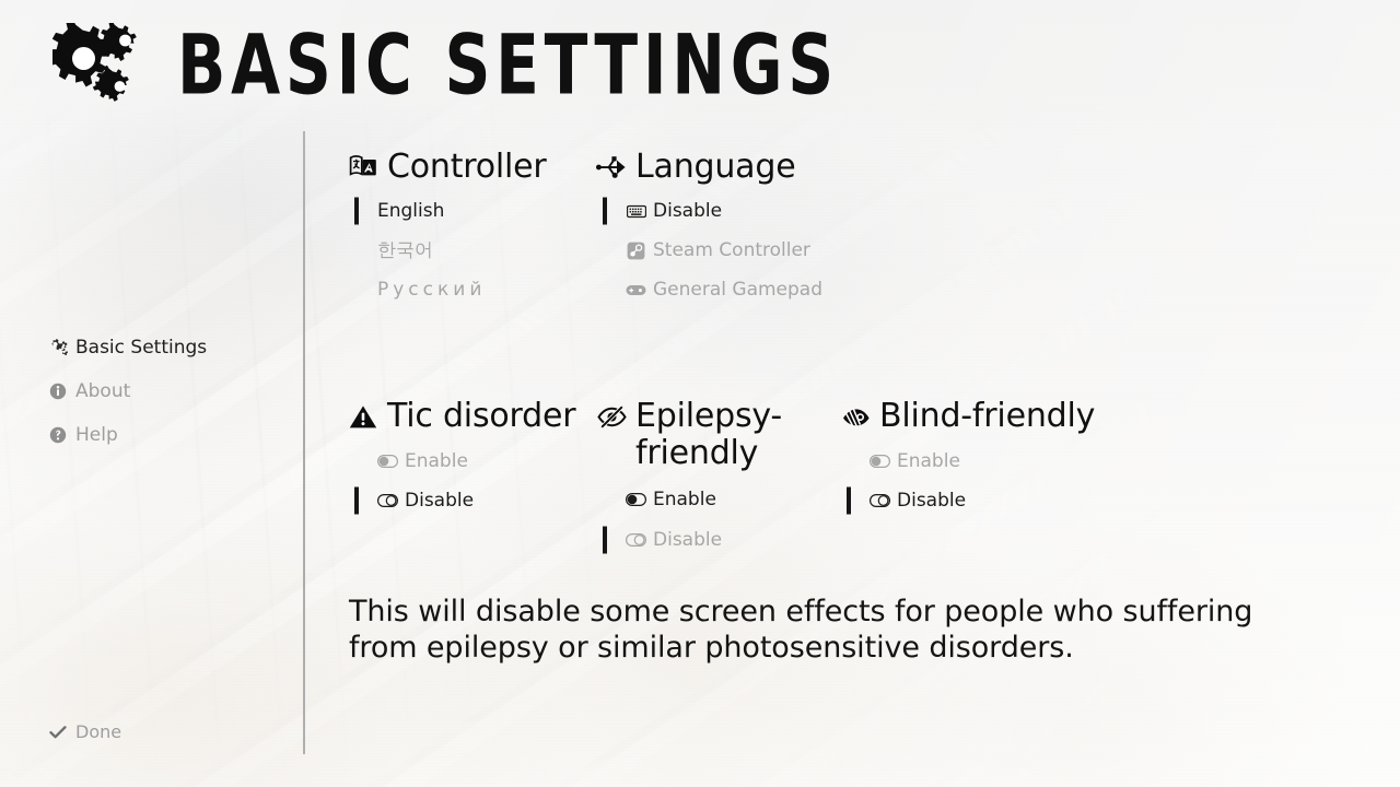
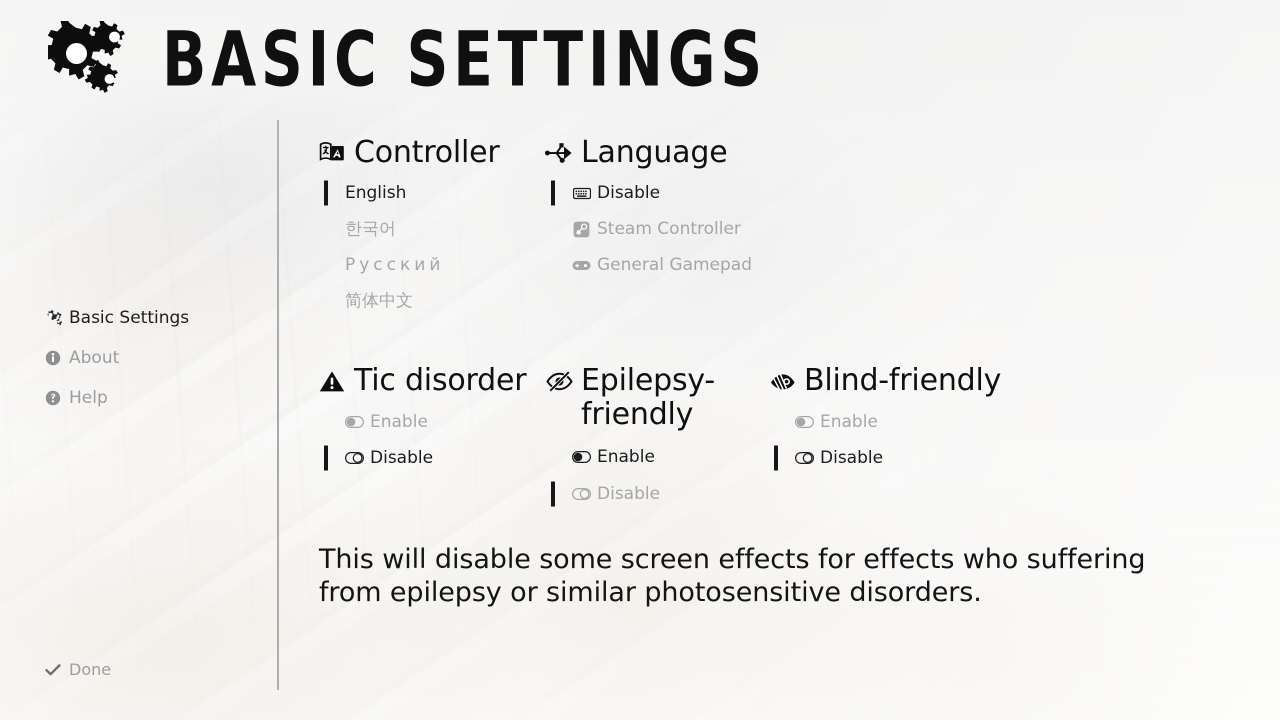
  BASIC SETTINGS
  Basic Settings
  About
  Help
  Done
  Controller
  English
  한국어
  Русский
+ 简体中文
  Language
  Disable
  Steam Controller
  General Gamepad
  Tic disorder
  Enable
  Disable
  Epilepsy-friendly
  Enable
  Disable
  Blind-friendly
  Enable
  Disable
- This will disable some screen effects for people who suffering from epilepsy or similar photosensitive disorders.
+ This will disable some screen effects for effects who suffering from epilepsy or similar photosensitive disorders.
